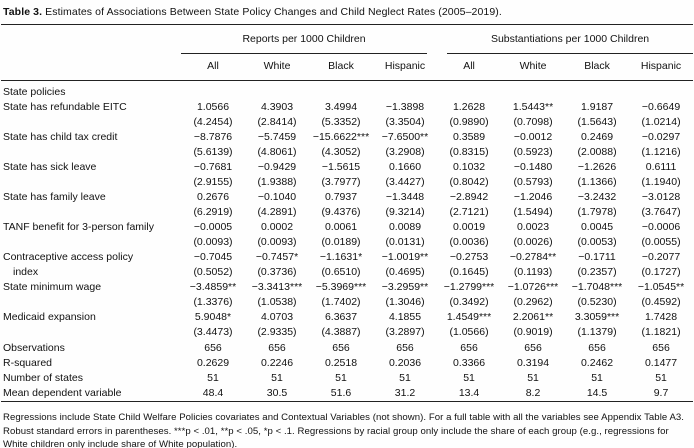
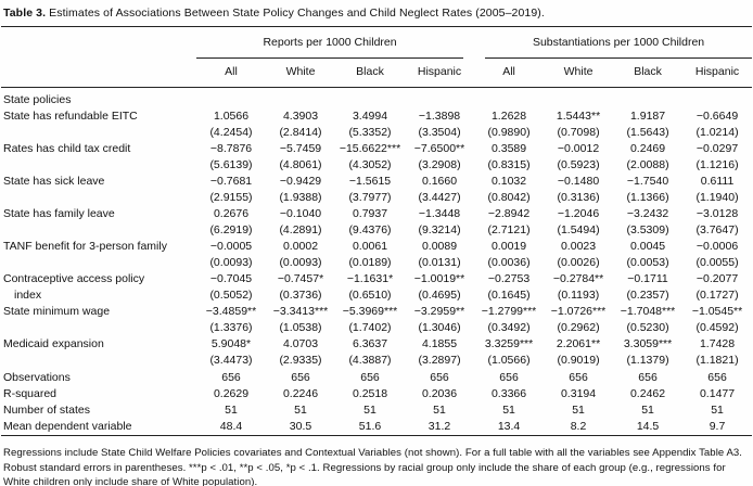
  Table 3. Estimates of Associations Between State Policy Changes and Child Neglect Rates (2005–2019).
  	Reports per 1000 Children	Substantiations per 1000 Children
  	All	White	Black	Hispanic	All	White	Black	Hispanic
  State policies
  State has refundable EITC	1.0566	4.3903	3.4994	−1.3898	1.2628	1.5443**	1.9187	−0.6649
  	(4.2454)	(2.8414)	(5.3352)	(3.3504)	(0.9890)	(0.7098)	(1.5643)	(1.0214)
- State has child tax credit	−8.7876	−5.7459	−15.6622***	−7.6500**	0.3589	−0.0012	0.2469	−0.0297
+ Rates has child tax credit	−8.7876	−5.7459	−15.6622***	−7.6500**	0.3589	−0.0012	0.2469	−0.0297
  	(5.6139)	(4.8061)	(4.3052)	(3.2908)	(0.8315)	(0.5923)	(2.0088)	(1.1216)
- State has sick leave	−0.7681	−0.9429	−1.5615	0.1660	0.1032	−0.1480	−1.2626	0.6111
+ State has sick leave	−0.7681	−0.9429	−1.5615	0.1660	0.1032	−0.1480	−1.7540	0.6111
- 	(2.9155)	(1.9388)	(3.7977)	(3.4427)	(0.8042)	(0.5793)	(1.1366)	(1.1940)
+ 	(2.9155)	(1.9388)	(3.7977)	(3.4427)	(0.8042)	(0.3136)	(1.1366)	(1.1940)
  State has family leave	0.2676	−0.1040	0.7937	−1.3448	−2.8942	−1.2046	−3.2432	−3.0128
- 	(6.2919)	(4.2891)	(9.4376)	(9.3214)	(2.7121)	(1.5494)	(1.7978)	(3.7647)
+ 	(6.2919)	(4.2891)	(9.4376)	(9.3214)	(2.7121)	(1.5494)	(3.5309)	(3.7647)
  TANF benefit for 3-person family	−0.0005	0.0002	0.0061	0.0089	0.0019	0.0023	0.0045	−0.0006
  	(0.0093)	(0.0093)	(0.0189)	(0.0131)	(0.0036)	(0.0026)	(0.0053)	(0.0055)
  Contraceptive access policy	−0.7045	−0.7457*	−1.1631*	−1.0019**	−0.2753	−0.2784**	−0.1711	−0.2077
  index	(0.5052)	(0.3736)	(0.6510)	(0.4695)	(0.1645)	(0.1193)	(0.2357)	(0.1727)
  State minimum wage	−3.4859**	−3.3413***	−5.3969***	−3.2959**	−1.2799***	−1.0726***	−1.7048***	−1.0545**
  	(1.3376)	(1.0538)	(1.7402)	(1.3046)	(0.3492)	(0.2962)	(0.5230)	(0.4592)
- Medicaid expansion	5.9048*	4.0703	6.3637	4.1855	1.4549***	2.2061**	3.3059***	1.7428
+ Medicaid expansion	5.9048*	4.0703	6.3637	4.1855	3.3259***	2.2061**	3.3059***	1.7428
  	(3.4473)	(2.9335)	(4.3887)	(3.2897)	(1.0566)	(0.9019)	(1.1379)	(1.1821)
  Observations	656	656	656	656	656	656	656	656
  R-squared	0.2629	0.2246	0.2518	0.2036	0.3366	0.3194	0.2462	0.1477
  Number of states	51	51	51	51	51	51	51	51
  Mean dependent variable	48.4	30.5	51.6	31.2	13.4	8.2	14.5	9.7
  Regressions include State Child Welfare Policies covariates and Contextual Variables (not shown). For a full table with all the variables see Appendix Table A3. Robust standard errors in parentheses. ***p < .01, **p < .05, *p < .1. Regressions by racial group only include the share of each group (e.g., regressions for White children only include share of White population).
